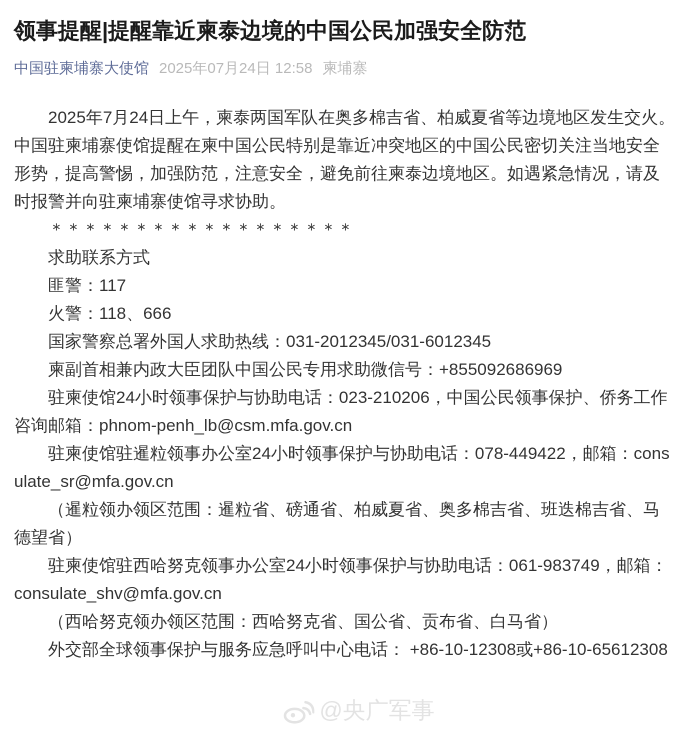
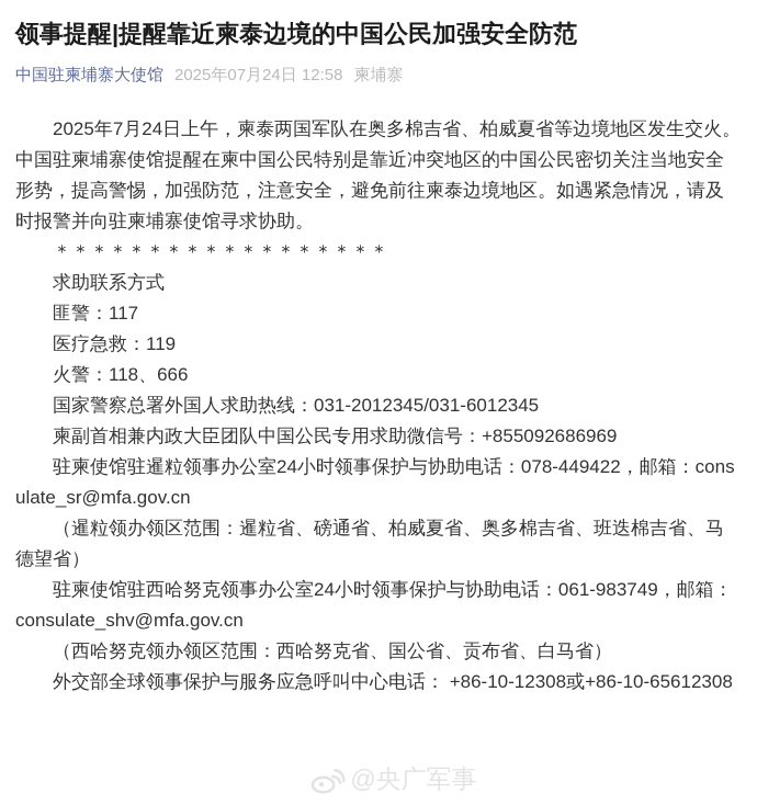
  领事提醒|提醒靠近柬泰边境的中国公民加强安全防范
  中国驻柬埔寨大使馆
  2025年07月24日 12:58
  柬埔寨
  2025年7月24日上午，柬泰两国军队在奥多棉吉省、柏威夏省等边境地区发生交火。中国驻柬埔寨使馆提醒在柬中国公民特别是靠近冲突地区的中国公民密切关注当地安全形势，提高警惕，加强防范，注意安全，避免前往柬泰边境地区。如遇紧急情况，请及时报警并向驻柬埔寨使馆寻求协助。
  ＊＊＊＊＊＊＊＊＊＊＊＊＊＊＊＊＊＊
  求助联系方式
  匪警：117
+ 医疗急救：119
  火警：118、666
  国家警察总署外国人求助热线：031-2012345/031-6012345
  柬副首相兼内政大臣团队中国公民专用求助微信号：+855092686969
- 驻柬使馆24小时领事保护与协助电话：023-210206，中国公民领事保护、侨务工作咨询邮箱：phnom-penh_lb@csm.mfa.gov.cn
  驻柬使馆驻暹粒领事办公室24小时领事保护与协助电话：078-449422，邮箱：consulate_sr@mfa.gov.cn
  （暹粒领办领区范围：暹粒省、磅通省、柏威夏省、奥多棉吉省、班迭棉吉省、马德望省）
  驻柬使馆驻西哈努克领事办公室24小时领事保护与协助电话：061-983749，邮箱：consulate_shv@mfa.gov.cn
  （西哈努克领办领区范围：西哈努克省、国公省、贡布省、白马省）
  外交部全球领事保护与服务应急呼叫中心电话： +86-10-12308或+86-10-65612308
  @央广军事
